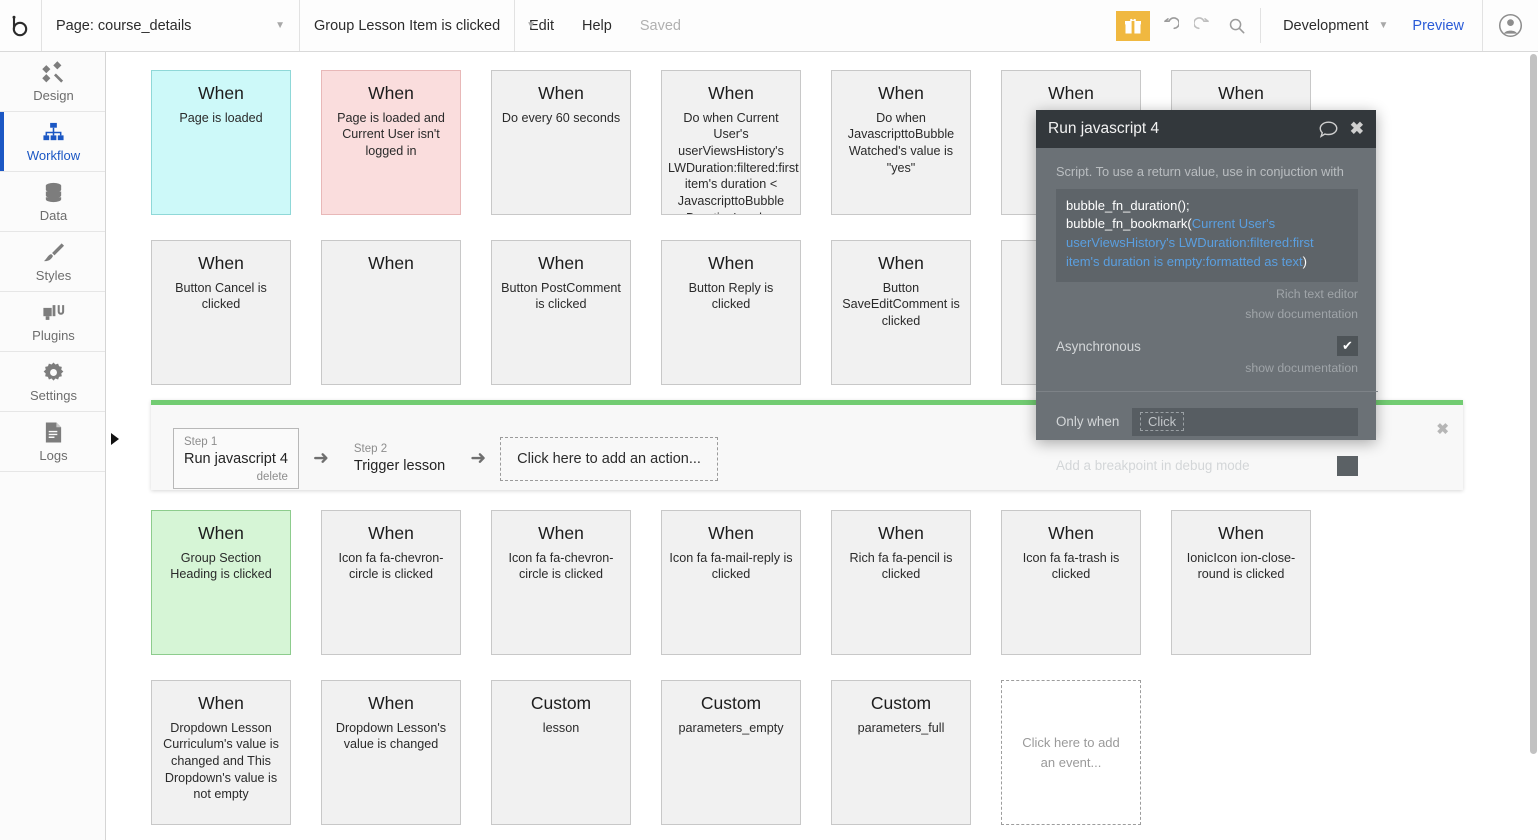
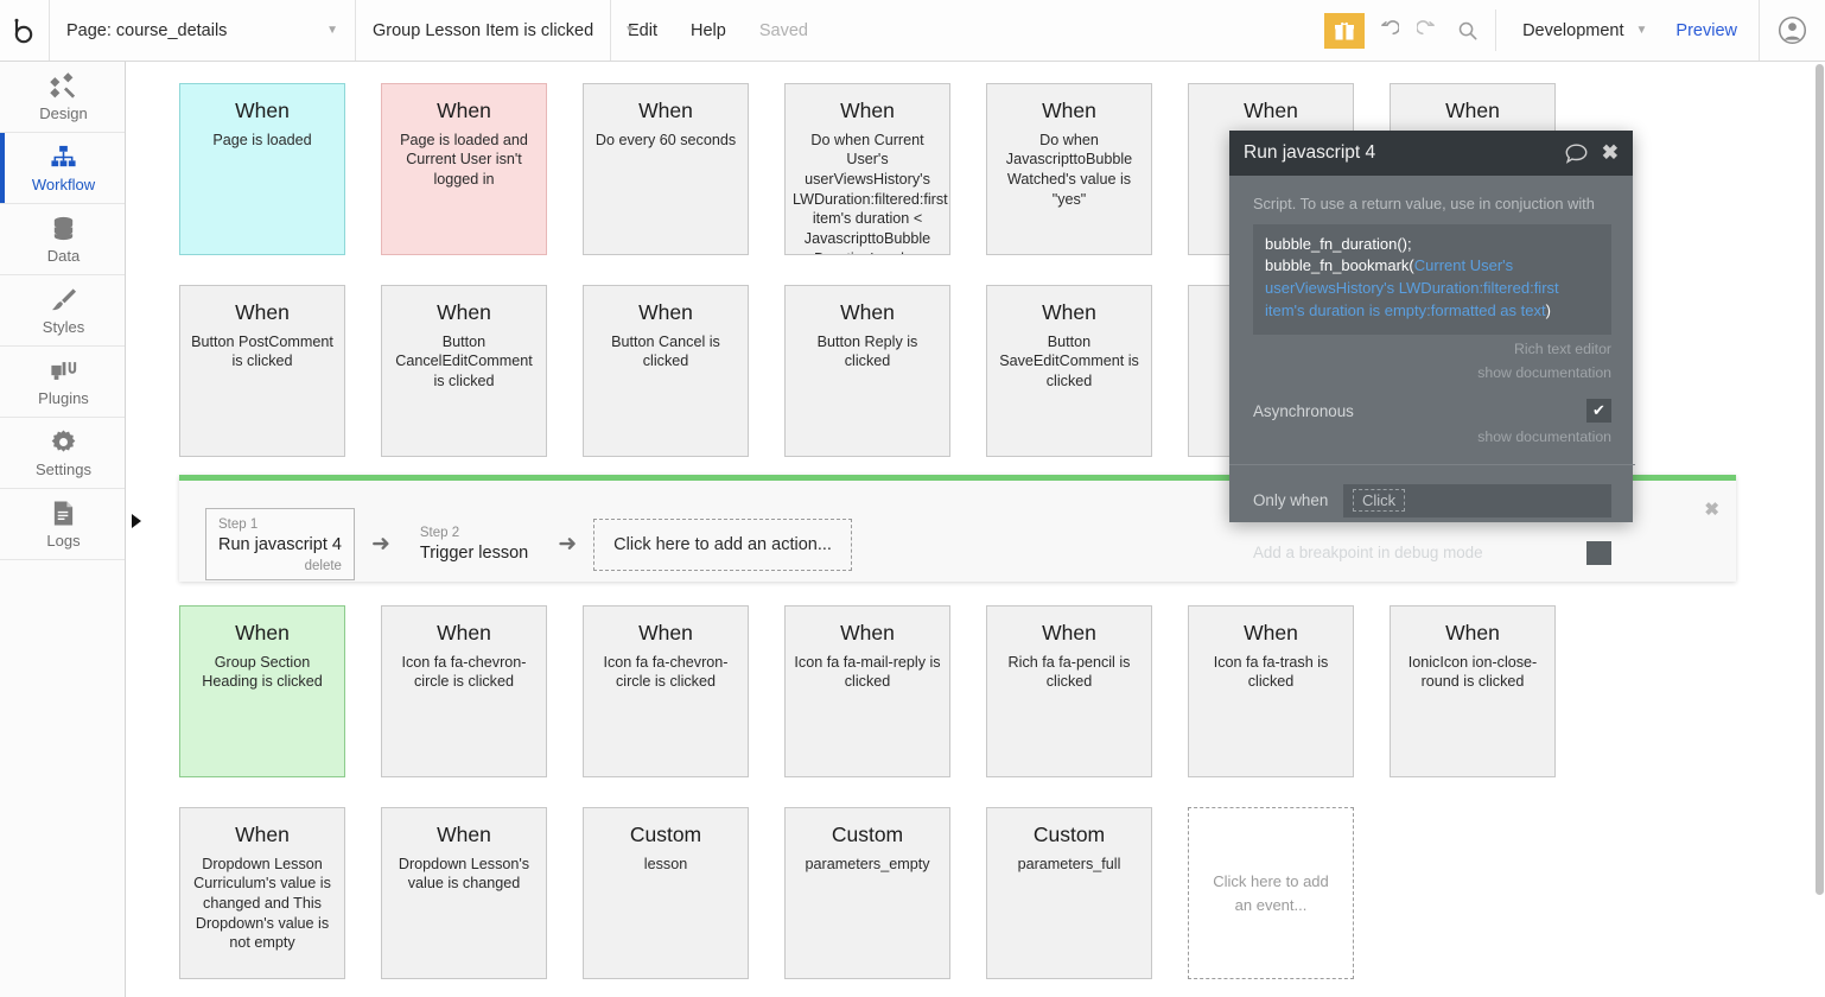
  Page: course_details
  ▼
  Group Lesson Item is clicked
  ▼
  Edit
  Help
  Saved
  Development
  ▼
  Preview
  Design
  Workflow
  Data
  Styles
  Plugins
  Settings
  Logs
  When
  Page is loaded
  When
  Page is loaded and Current User isn't logged in
  When
  Do every 60 seconds
  When
  Do when Current User's userViewsHistory's LWDuration:filtered:first item's duration < JavascripttoBubble
  When
  Do when JavascripttoBubble Watched's value is "yes"
  When
  When
  When
- Button Cancel is clicked
+ Button PostComment is clicked
  When
+ Button CancelEditComment is clicked
  When
- Button PostComment is clicked
+ Button Cancel is clicked
  When
  Button Reply is clicked
  When
  Button SaveEditComment is clicked
  When
  Group Section Heading is clicked
  When
  Icon fa fa-chevron-circle is clicked
  When
  Icon fa fa-chevron-circle is clicked
  When
  Icon fa fa-mail-reply is clicked
  When
  Rich fa fa-pencil is clicked
  When
  Icon fa fa-trash is clicked
  When
  IonicIcon ion-close-round is clicked
  When
  Dropdown Lesson Curriculum's value is changed and This Dropdown's value is not empty
  When
  Dropdown Lesson's value is changed
  Custom
  lesson
  Custom
  parameters_empty
  Custom
  parameters_full
  Click here to add an event...
  Step 1
  Run javascript 4
  delete
  ➜
  Step 2
  Trigger lesson
  ➜
  Click here to add an action...
  ✖
  Run javascript 4
  ✖
  Script. To use a return value, use in conjuction with
  bubble_fn_duration();
  bubble_fn_bookmark(Current User's userViewsHistory's LWDuration:filtered:first item's duration is empty:formatted as text)
  Rich text editor
  show documentation
  Asynchronous
  ✔
  show documentation
  Only when
  Click
  Add a breakpoint in debug mode
